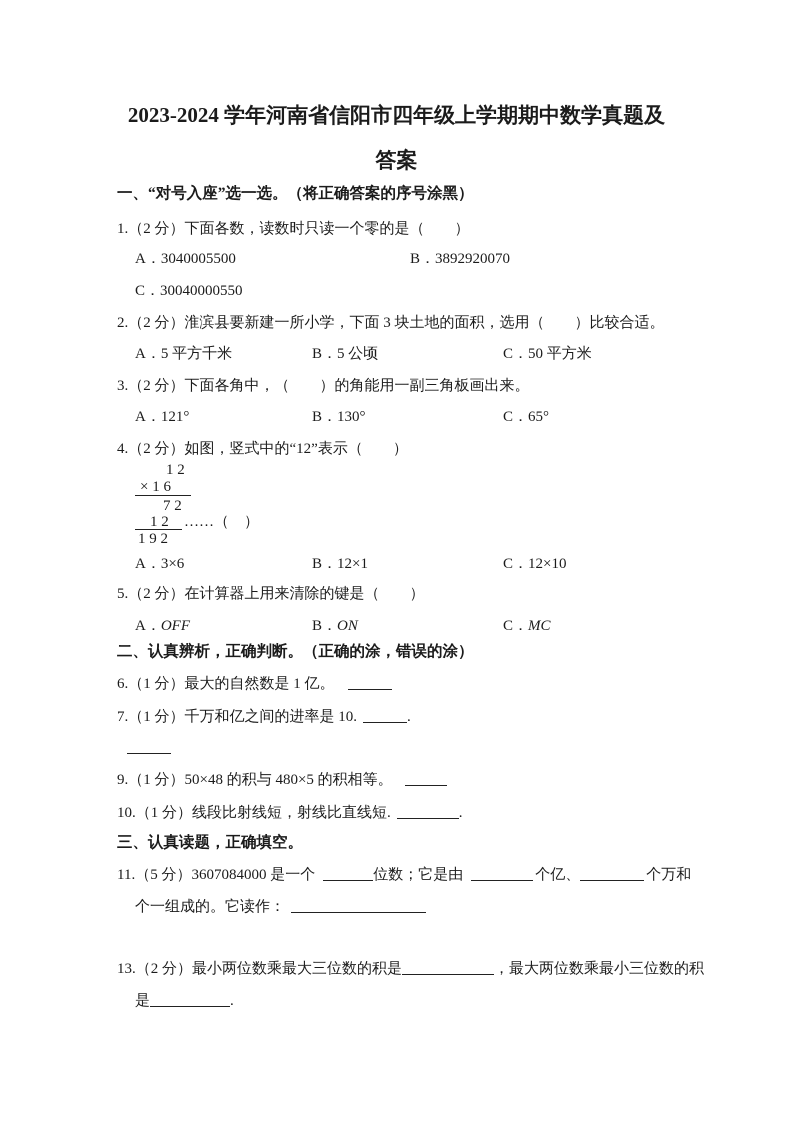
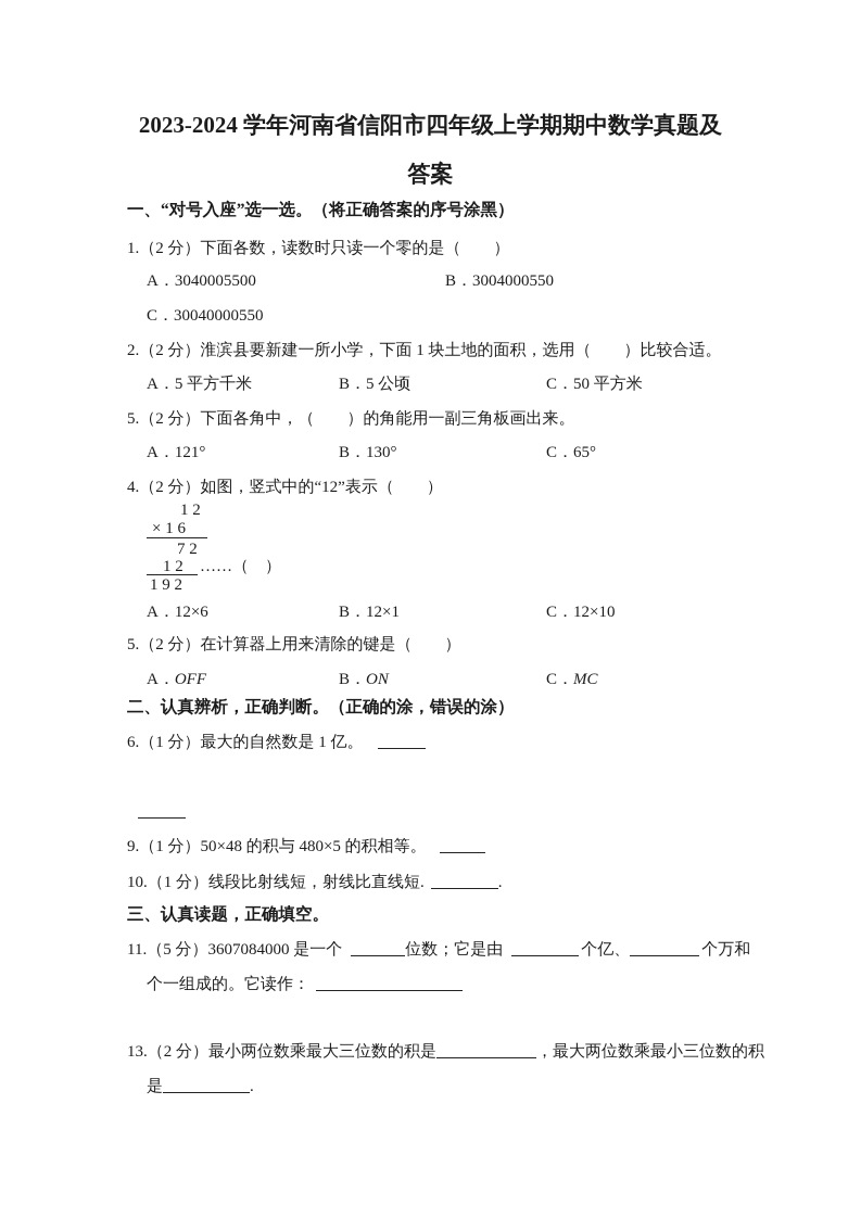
  2023-2024 学年河南省信阳市四年级上学期期中数学真题及
  答案
  一、“对号入座”选一选。（将正确答案的序号涂黑）
  1.（2 分）下面各数，读数时只读一个零的是（ ）
  A．3040005500
- B．3892920070
+ B．3004000550
  C．30040000550
- 2.（2 分）淮滨县要新建一所小学，下面 3 块土地的面积，选用（ ）比较合适。
+ 2.（2 分）淮滨县要新建一所小学，下面 1 块土地的面积，选用（ ）比较合适。
  A．5 平方千米
  B．5 公顷
  C．50 平方米
- 3.（2 分）下面各角中，（ ）的角能用一副三角板画出来。
+ 5.（2 分）下面各角中，（ ）的角能用一副三角板画出来。
  A．121°
  B．130°
  C．65°
  4.（2 分）如图，竖式中的“12”表示（ ）
  1 2
  × 1 6
  7 2
  1 2
  ……（ ）
  1 9 2
- A．3×6
+ A．12×6
  B．12×1
  C．12×10
  5.（2 分）在计算器上用来清除的键是（ ）
  A．OFF
  B．ON
  C．MC
  二、认真辨析，正确判断。（正确的涂，错误的涂）
  6.（1 分）最大的自然数是 1 亿。
- 7.（1 分）千万和亿之间的进率是 10. .
  9.（1 分）50×48 的积与 480×5 的积相等。
  10.（1 分）线段比射线短，射线比直线短. .
  三、认真读题，正确填空。
  11.（5 分）3607084000 是一个 位数；它是由 个亿、 个万和
  个一组成的。它读作：
  13.（2 分）最小两位数乘最大三位数的积是 ，最大两位数乘最小三位数的积
  是 .
